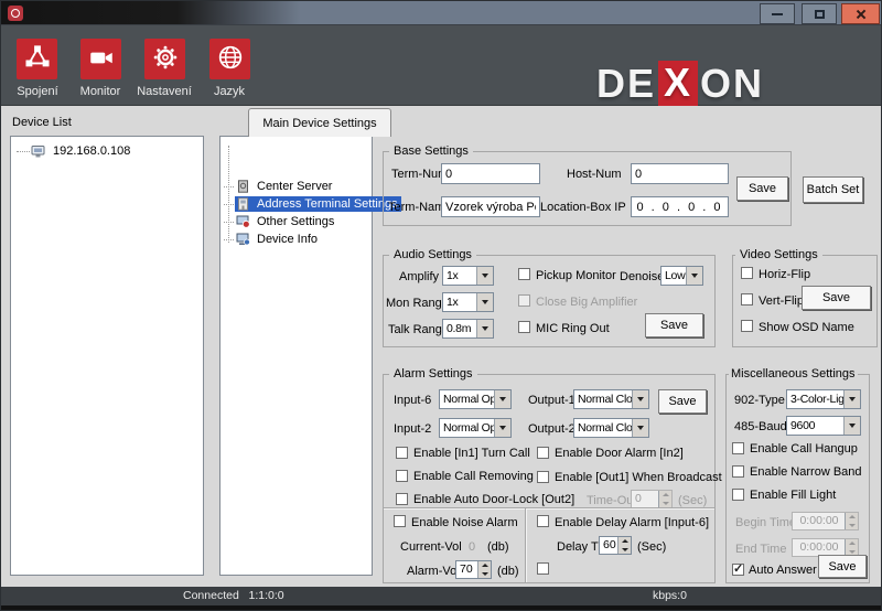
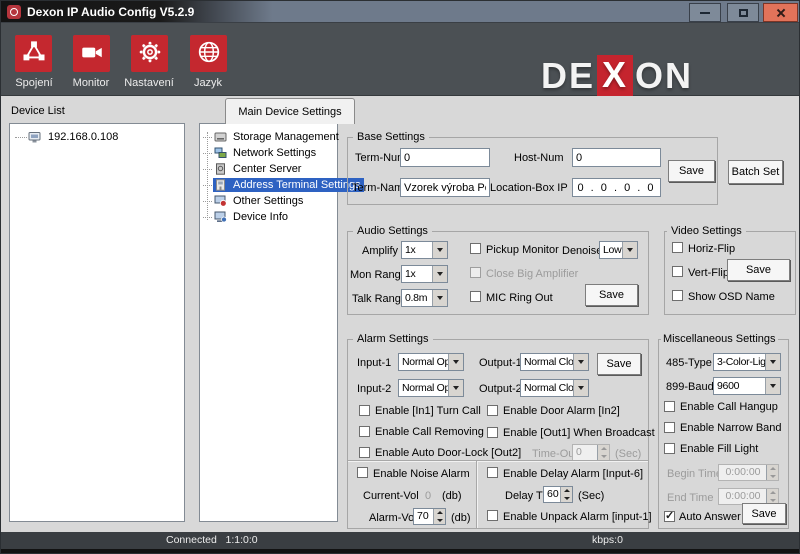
+ Dexon IP Audio Config V5.2.9
  Spojení
  Monitor
  Nastavení
  Jazyk
  DE
  X
  ON
  Device List
  192.168.0.108
  Main Device Settings
+ Storage Management
+ Network Settings
  Center Server
  Address Terminal Settings
  Other Settings
  Device Info
  Base Settings
  Term-Nu
  0
  Host-Num
  0
  Save
  Term-Nam
  Vzorek výroba P
  Location-Box IP
  0 . 0 . 0 . 0
  Batch Set
  Audio Settings
  Amplify
  1x
  Pickup Monitor
  Denois
  Low
  Mon Rang
  1x
  Close Big Amplifier
  Talk Rang
  0.8m
  MIC Ring Out
  Save
  Video Settings
  Horiz-Flip
  Vert-Flip
  Save
  Show OSD Name
  Alarm Settings
- Input-6
+ Input-1
  Normal O
  Output-1
  Normal Clo
  Save
  Input-2
  Normal O
  Output-2
  Normal Clo
  Enable [In1] Turn Call
  Enable Door Alarm [In2]
  Enable Call Removing
  Enable [Out1] When Broadcast
  Enable Auto Door-Lock [Out2]
  Time-O
  0
  (Sec)
  Enable Noise Alarm
  Current-Vol
  0
  (db)
  Alarm-Vo
  70
  (db)
  Enable Delay Alarm [Input-6]
  60
  (Sec)
+ Enable Unpack Alarm [input-1]
  Miscellaneous Settings
- 902-Type
+ 485-Type
  3-Color-Lig
- 485-Baud
+ 899-Baud
  9600
  Enable Call Hangup
  Enable Narrow Band
  Enable Fill Light
  Begin Tim
  0:00:00
  End Time
  0:00:00
  Auto Answer
  Save
  Connected 1:1:0:0
  kbps:0
